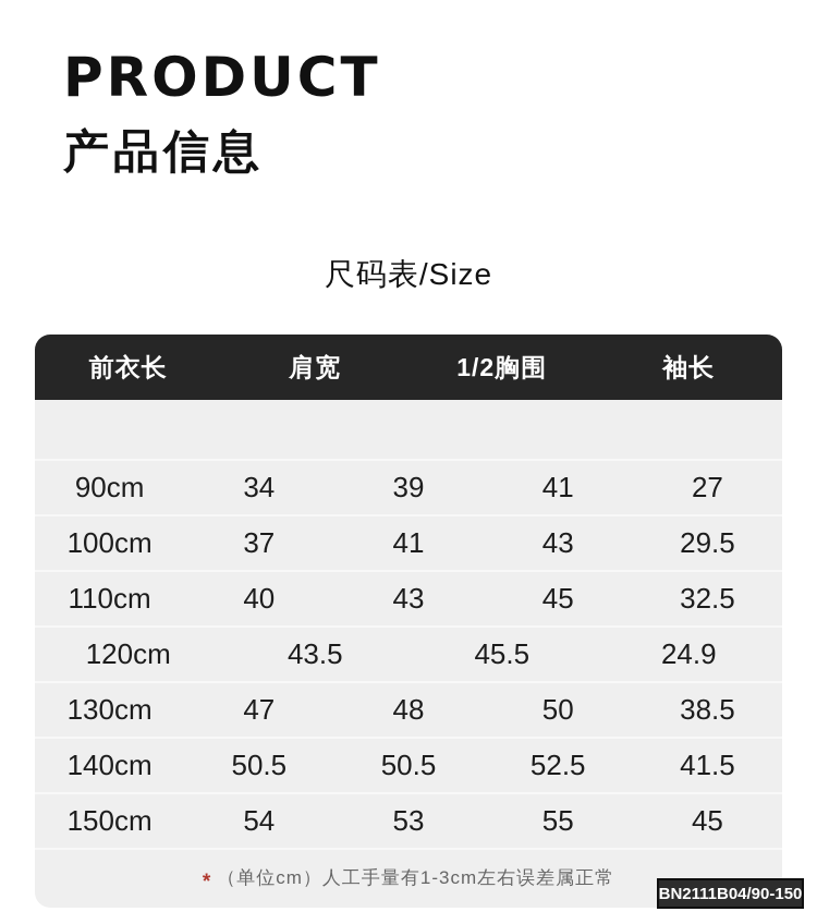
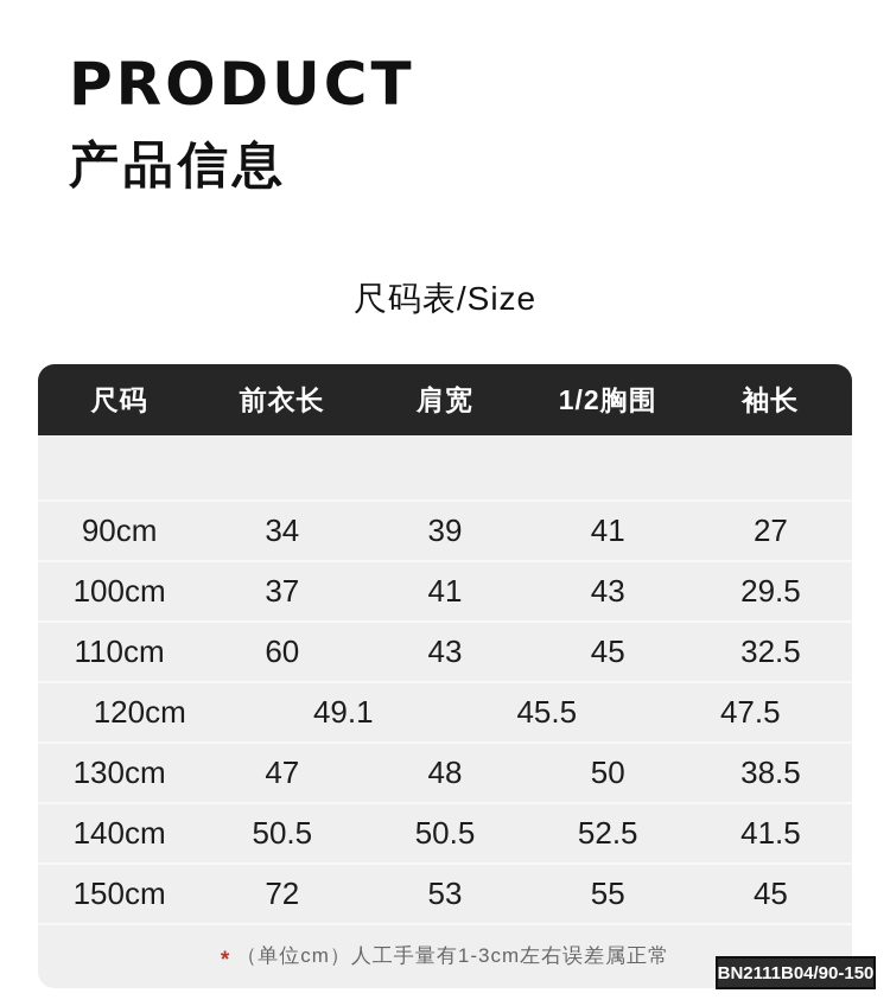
  PRODUCT
  产品信息
  尺码表/Size
+ 尺码
  前衣长
  肩宽
  1/2胸围
  袖长
  90cm
  34
  39
  41
  27
  100cm
  37
  41
  43
  29.5
  110cm
- 40
+ 60
  43
  45
  32.5
  120cm
- 43.5
+ 49.1
  45.5
- 24.9
+ 47.5
  130cm
  47
  48
  50
  38.5
  140cm
  50.5
  50.5
  52.5
  41.5
  150cm
- 54
+ 72
  53
  55
  45
  *
  （单位cm）人工手量有1-3cm左右误差属正常
  BN2111B04/90-150
